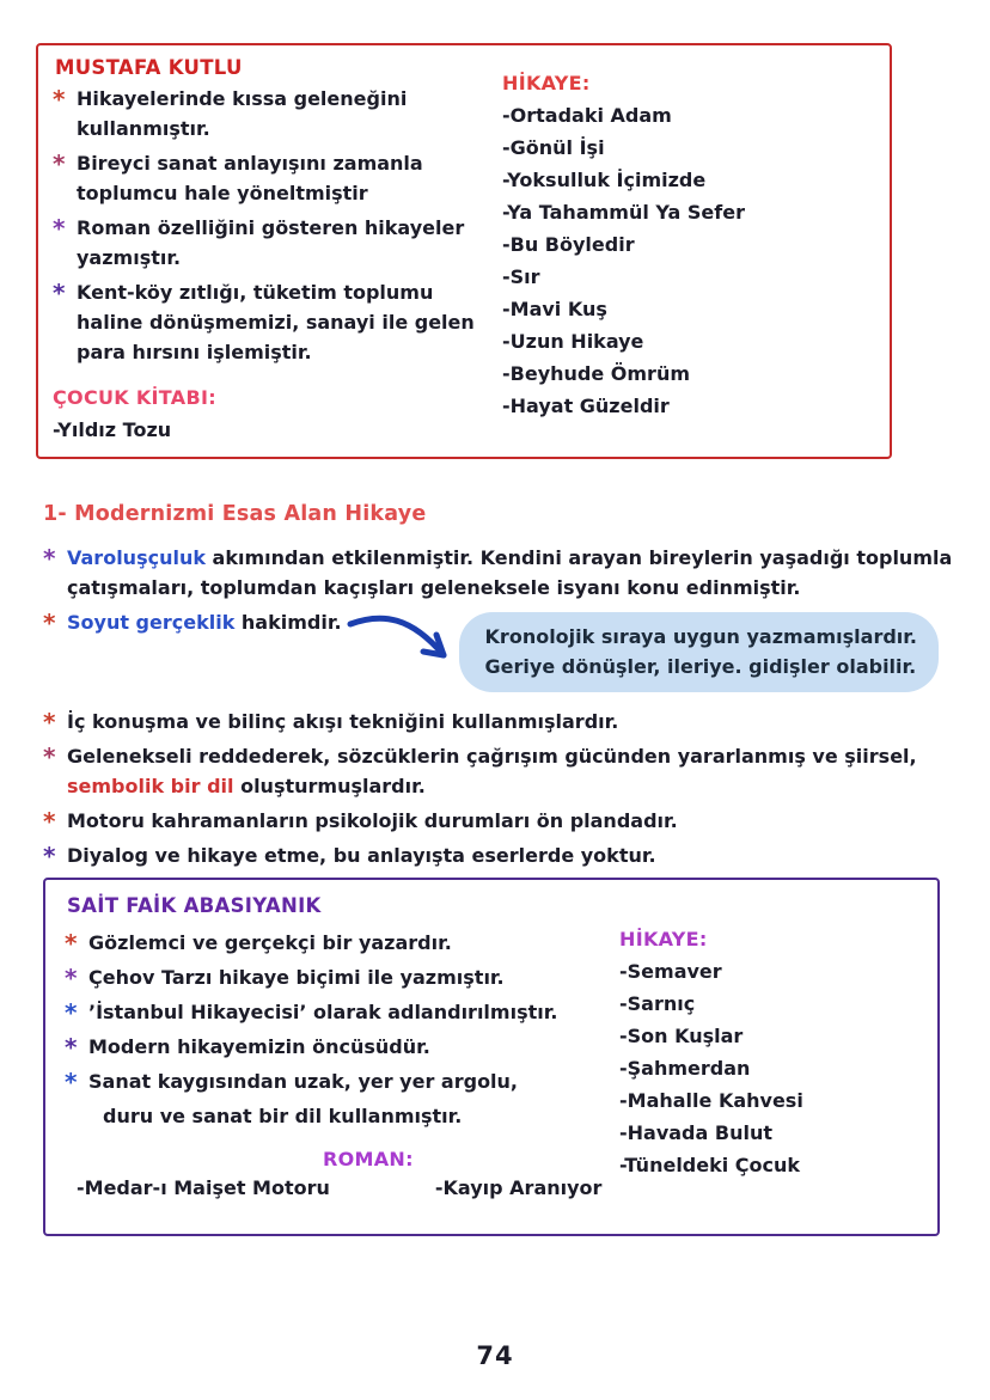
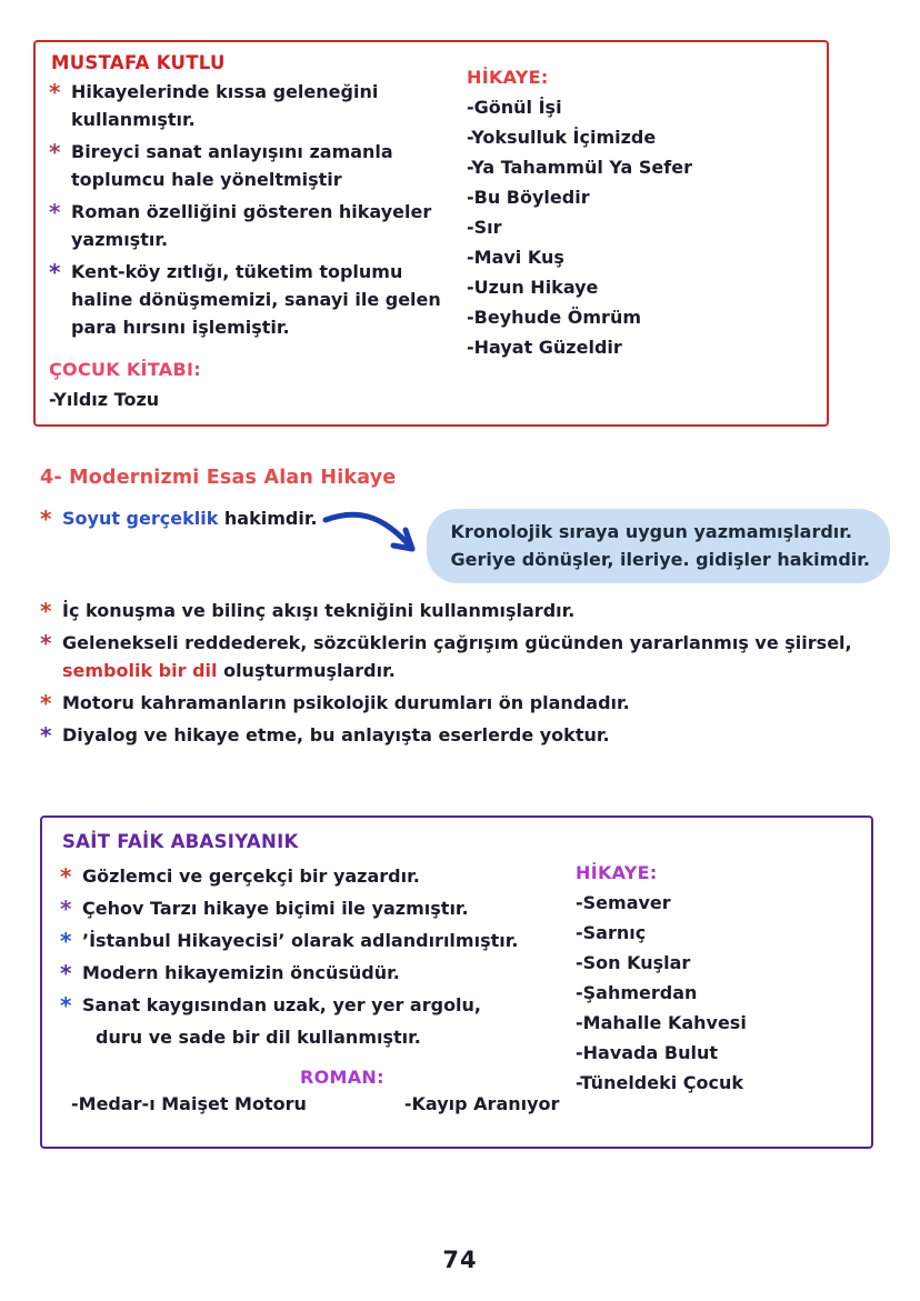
  MUSTAFA KUTLU
  Hikayelerinde kıssa geleneğini kullanmıştır.
  Bireyci sanat anlayışını zamanla toplumcu hale yöneltmiştir
  Roman özelliğini gösteren hikayeler yazmıştır.
  Kent-köy zıtlığı, tüketim toplumu haline dönüşmemizi, sanayi ile gelen para hırsını işlemiştir.
  ÇOCUK KİTABI:
  -Yıldız Tozu
  HİKAYE:
- -Ortadaki Adam
  -Gönül İşi
  -Yoksulluk İçimizde
  -Ya Tahammül Ya Sefer
  -Bu Böyledir
  -Sır
  -Mavi Kuş
  -Uzun Hikaye
  -Beyhude Ömrüm
  -Hayat Güzeldir
- 1- Modernizmi Esas Alan Hikaye
+ 4- Modernizmi Esas Alan Hikaye
- Varoluşçuluk akımından etkilenmiştir. Kendini arayan bireylerin yaşadığı toplumla çatışmaları, toplumdan kaçışları geleneksele isyanı konu edinmiştir.
  Soyut gerçeklik hakimdir.
  Kronolojik sıraya uygun yazmamışlardır.
- Geriye dönüşler, ileriye. gidişler olabilir.
+ Geriye dönüşler, ileriye. gidişler hakimdir.
  İç konuşma ve bilinç akışı tekniğini kullanmışlardır.
  Gelenekseli reddederek, sözcüklerin çağrışım gücünden yararlanmış ve şiirsel, sembolik bir dil oluşturmuşlardır.
  Motoru kahramanların psikolojik durumları ön plandadır.
  Diyalog ve hikaye etme, bu anlayışta eserlerde yoktur.
  SAİT FAİK ABASIYANIK
  Gözlemci ve gerçekçi bir yazardır.
  Çehov Tarzı hikaye biçimi ile yazmıştır.
  ’İstanbul Hikayecisi’ olarak adlandırılmıştır.
  Modern hikayemizin öncüsüdür.
  Sanat kaygısından uzak, yer yer argolu,
- duru ve sanat bir dil kullanmıştır.
+ duru ve sade bir dil kullanmıştır.
  HİKAYE:
  -Semaver
  -Sarnıç
  -Son Kuşlar
  -Şahmerdan
  -Mahalle Kahvesi
  -Havada Bulut
  -Tüneldeki Çocuk
  ROMAN:
  -Medar-ı Maişet Motoru
  -Kayıp Aranıyor
  74
